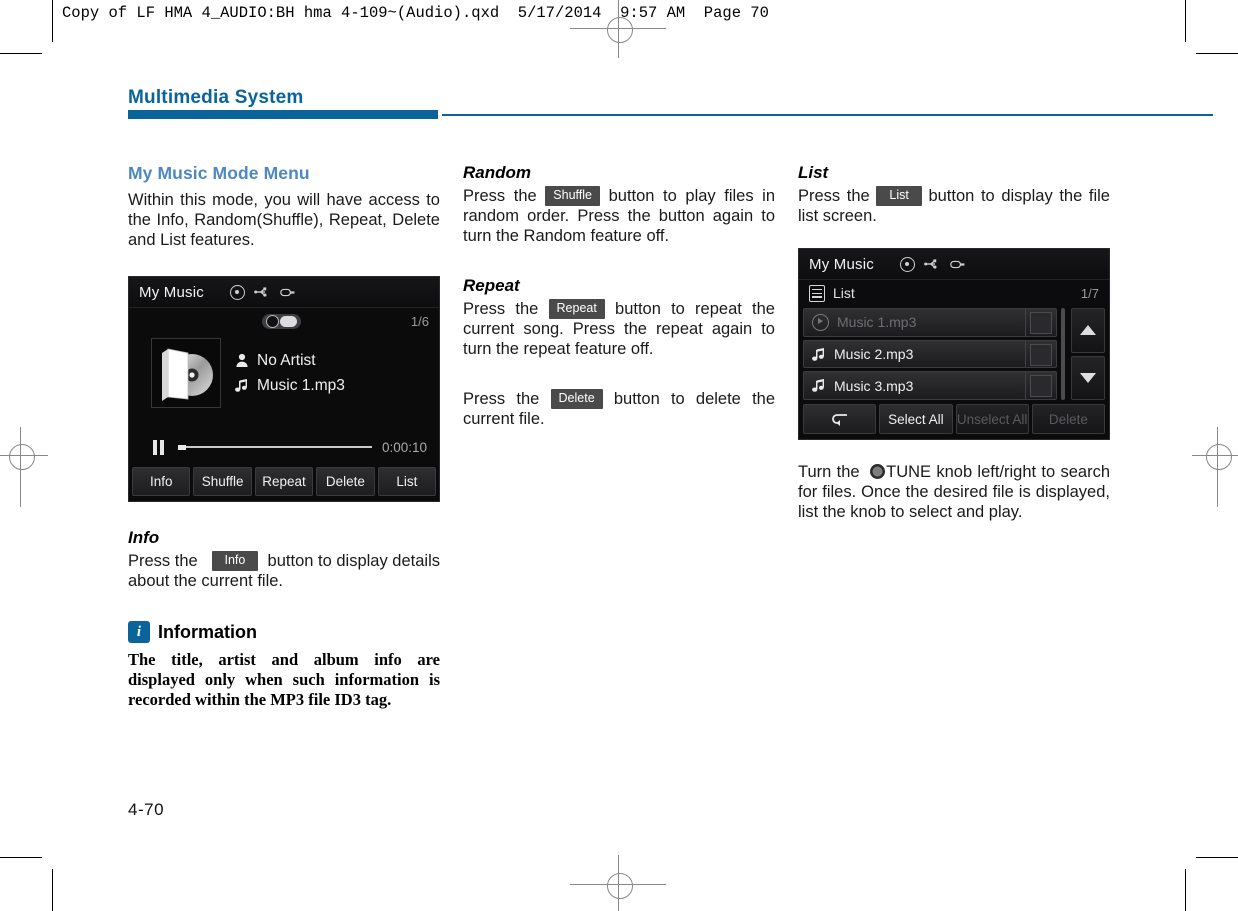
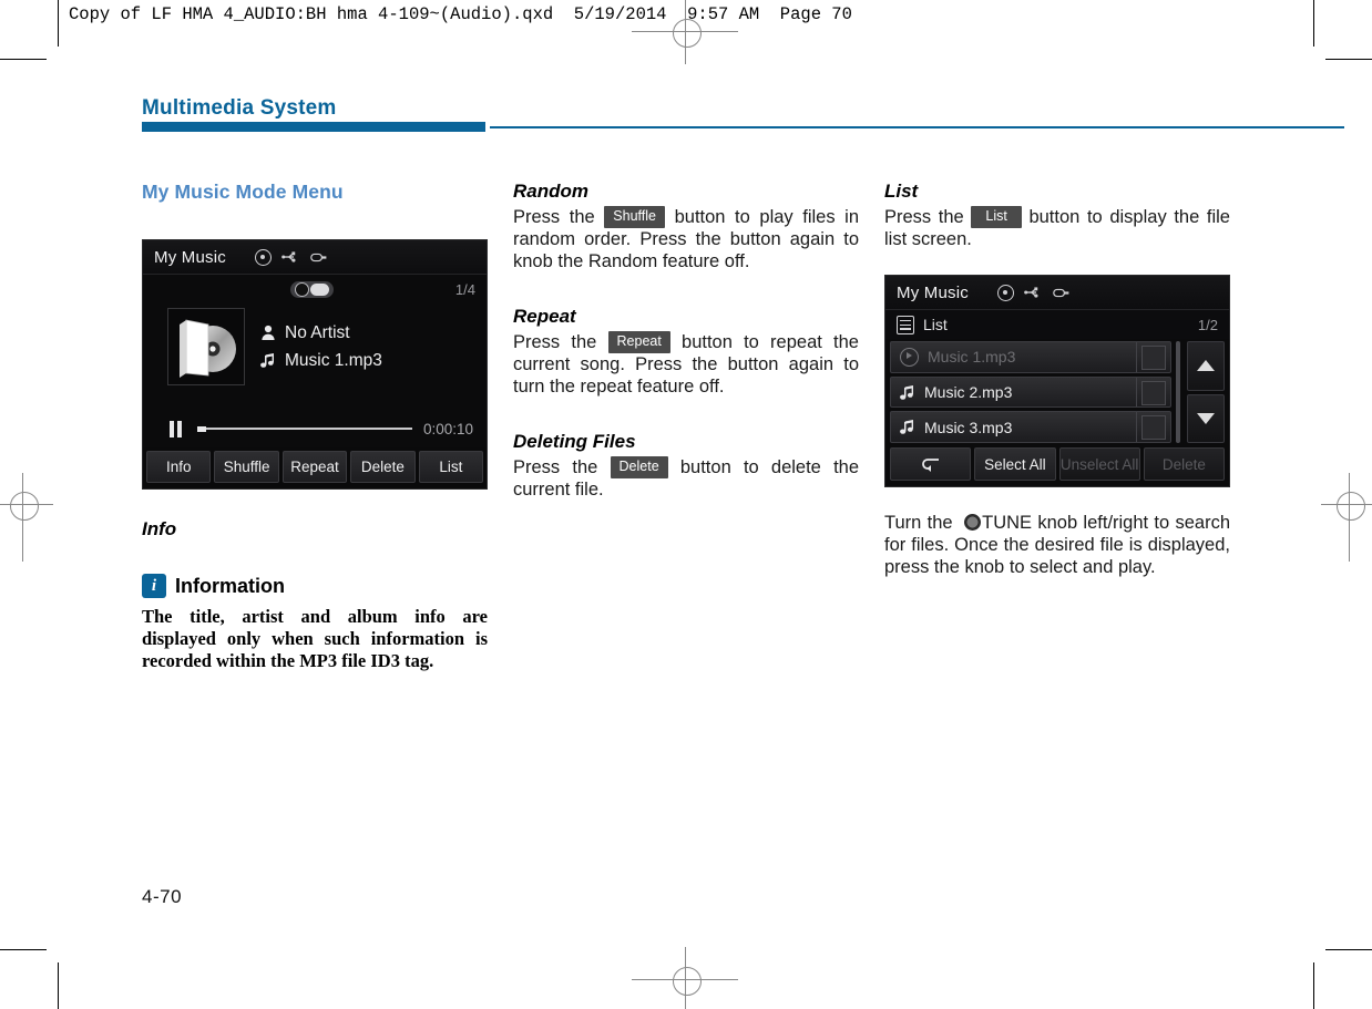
- Copy of LF HMA 4_AUDIO:BH hma 4-109~(Audio).qxd 5/17/2014 9:57 AM Page 70
+ Copy of LF HMA 4_AUDIO:BH hma 4-109~(Audio).qxd 5/19/2014 9:57 AM Page 70
  Multimedia System
  My Music Mode Menu
- Within this mode, you will have access to the Info, Random(Shuffle), Repeat, Delete and List features.
  My Music
- 1/6
+ 1/4
  No Artist
  Music 1.mp3
  0:00:10
  Info
  Shuffle
  Repeat
  Delete
  List
  Info
- Press the Info button to display details about the current file.
  i
  Information
  The title, artist and album info are displayed only when such information is recorded within the MP3 file ID3 tag.
  Random
- Press the Shuffle button to play files in random order. Press the button again to turn the Random feature off.
+ Press the Shuffle button to play files in random order. Press the button again to knob the Random feature off.
  Repeat
- Press the Repeat button to repeat the current song. Press the repeat again to turn the repeat feature off.
+ Press the Repeat button to repeat the current song. Press the button again to turn the repeat feature off.
+ Deleting Files
  Press the Delete button to delete the current file.
  List
  Press the List button to display the file list screen.
  My Music
  List
- 1/7
+ 1/2
  Music 1.mp3
  Music 2.mp3
  Music 3.mp3
  Select All
  Unselect All
  Delete
- Turn the TUNE knob left/right to search for files. Once the desired file is displayed, list the knob to select and play.
+ Turn the TUNE knob left/right to search for files. Once the desired file is displayed, press the knob to select and play.
  4-70
